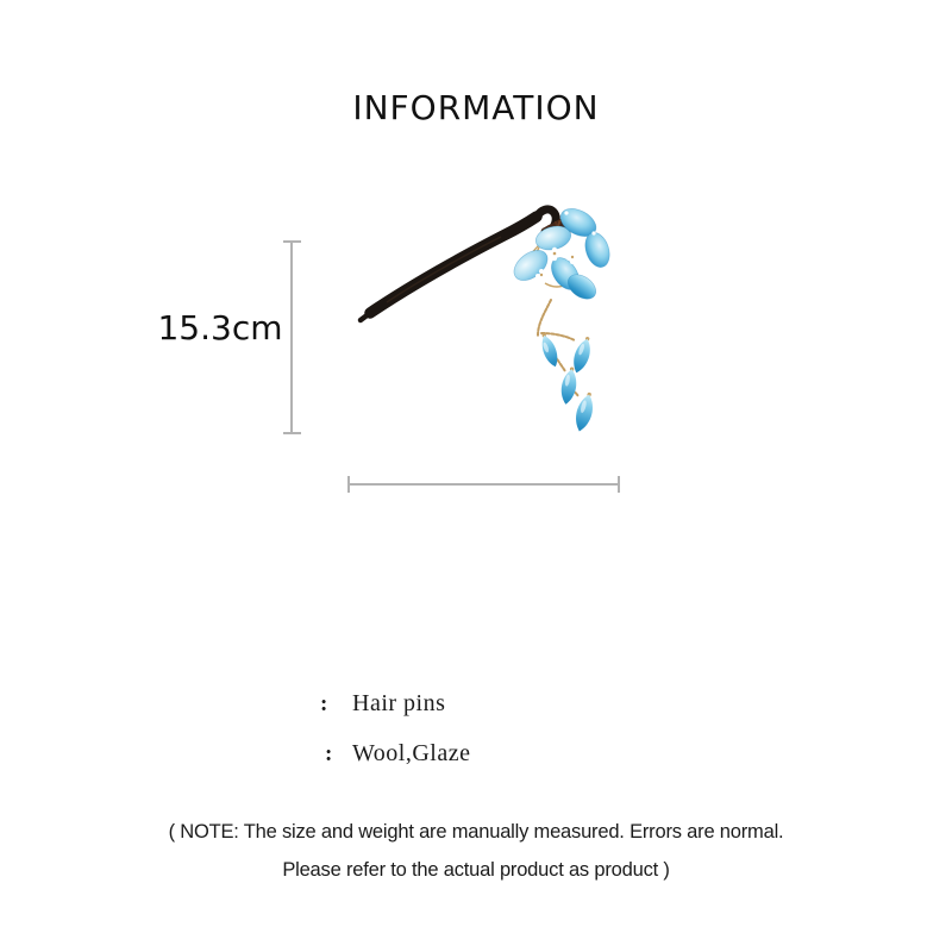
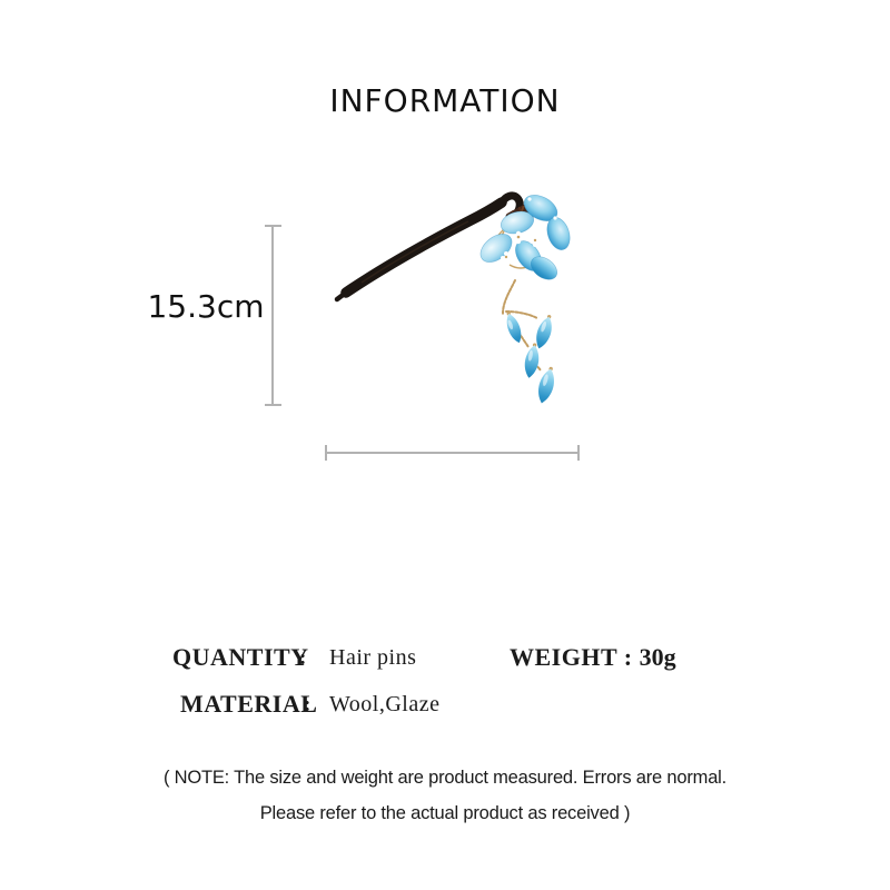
  INFORMATION
  15.3cm
+ QUANTITY
  :
  Hair pins
+ WEIGHT : 30g
+ MATERIAL
  :
  Wool,Glaze
- ( NOTE: The size and weight are manually measured. Errors are normal.
+ ( NOTE: The size and weight are product measured. Errors are normal.
- Please refer to the actual product as product )
+ Please refer to the actual product as received )
